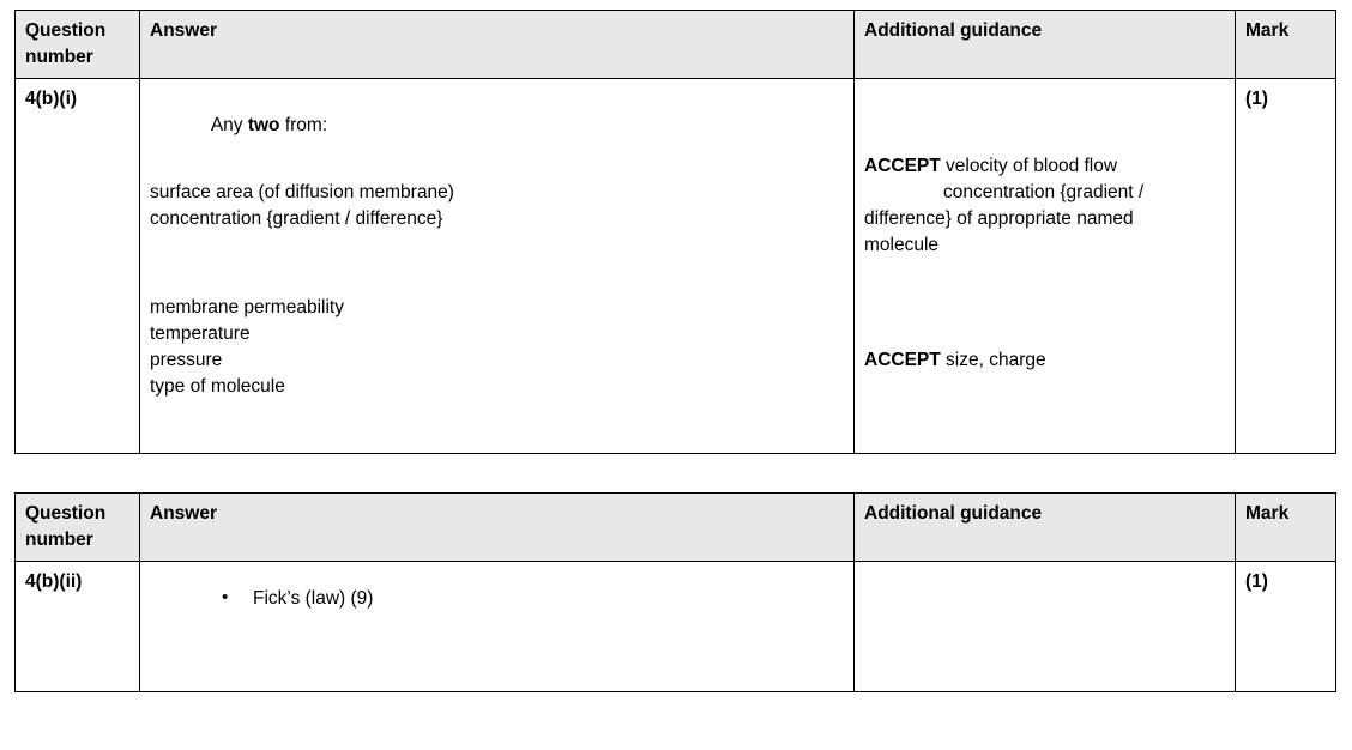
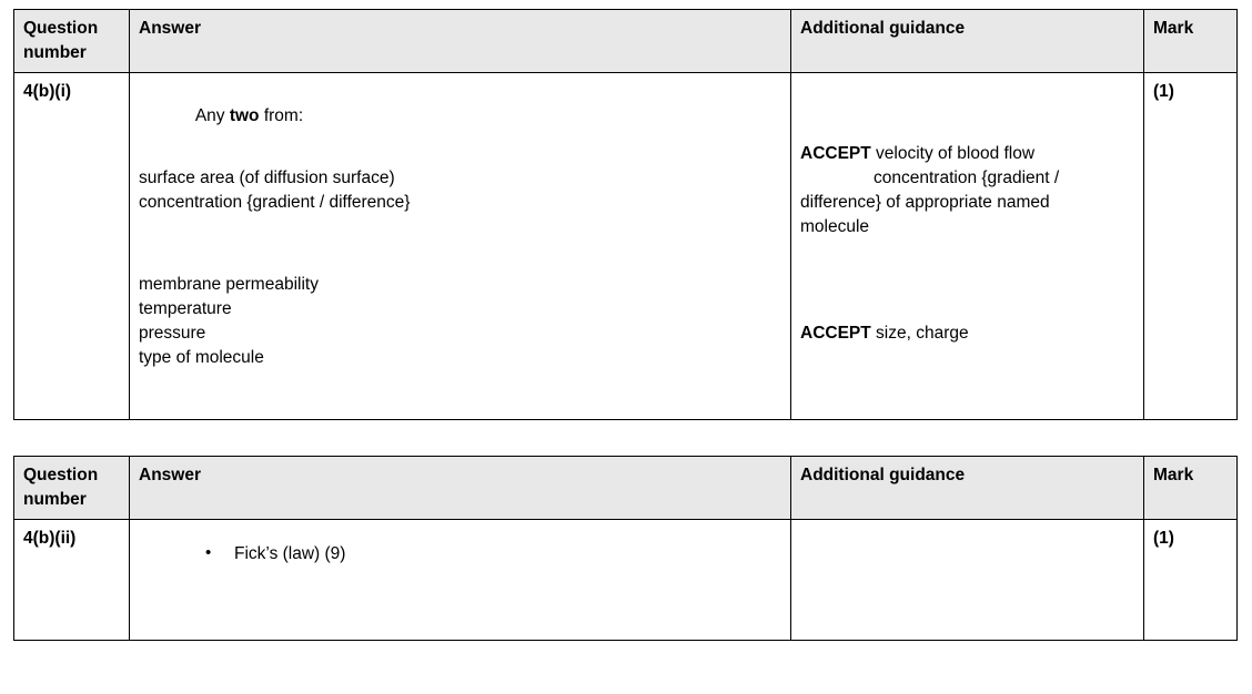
  Question number	Answer	Additional guidance	Mark
- 4(b)(i)	Any two from: surface area (of diffusion membrane) concentration {gradient / difference} membrane permeability temperature pressure type of molecule	ACCEPT velocity of blood flow concentration {gradient / difference} of appropriate named molecule ACCEPT size, charge	(1)
+ 4(b)(i)	Any two from: surface area (of diffusion surface) concentration {gradient / difference} membrane permeability temperature pressure type of molecule	ACCEPT velocity of blood flow concentration {gradient / difference} of appropriate named molecule ACCEPT size, charge	(1)
  Question number	Answer	Additional guidance	Mark
  4(b)(ii)	Fick’s (law) (9)		(1)
